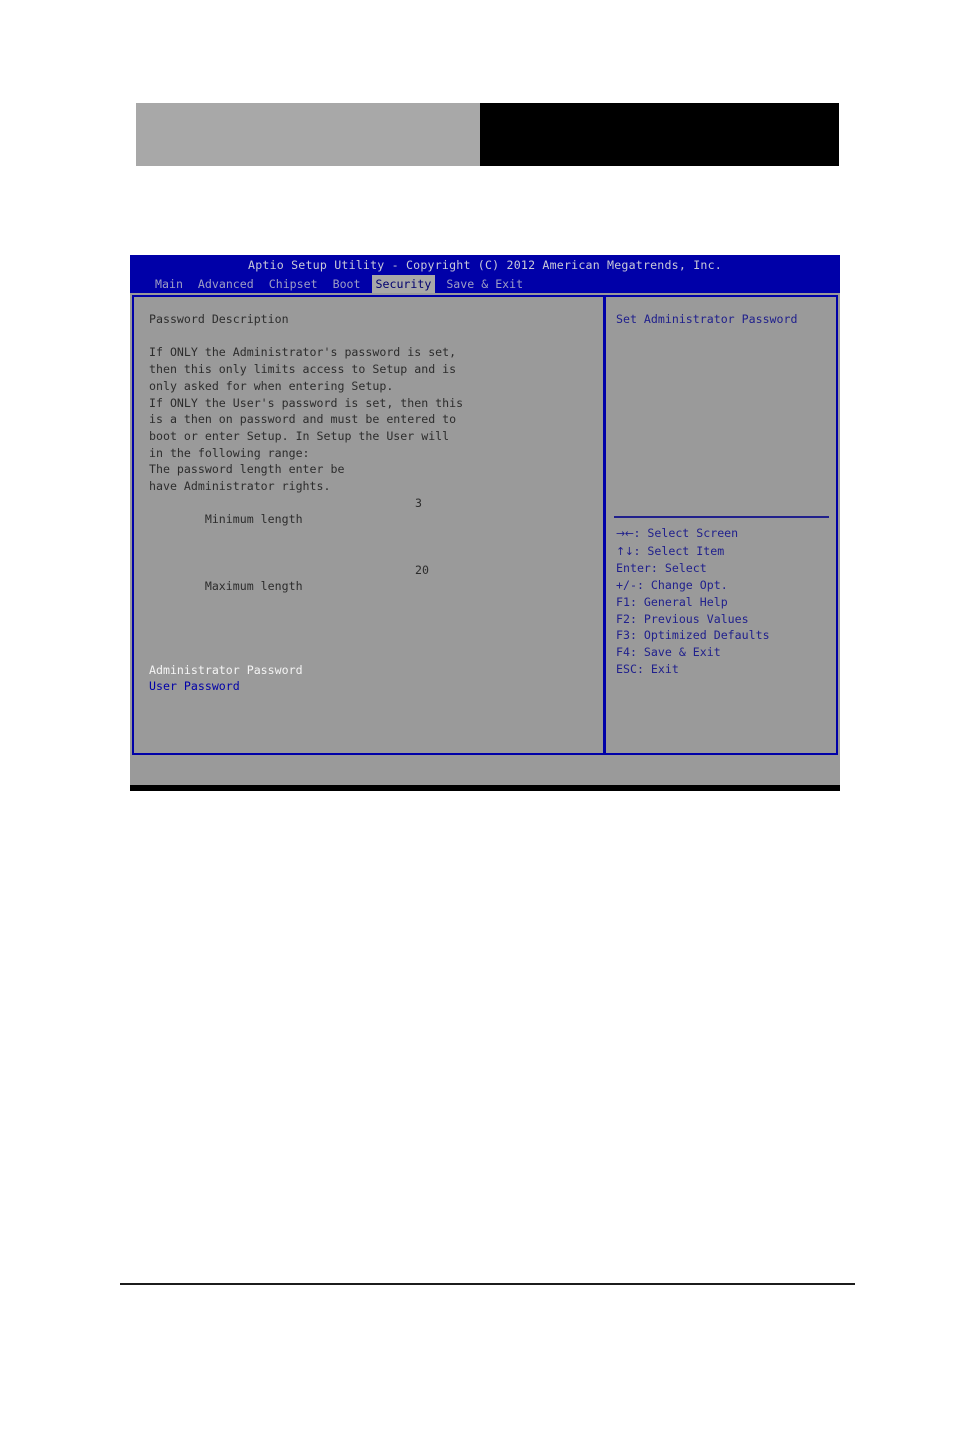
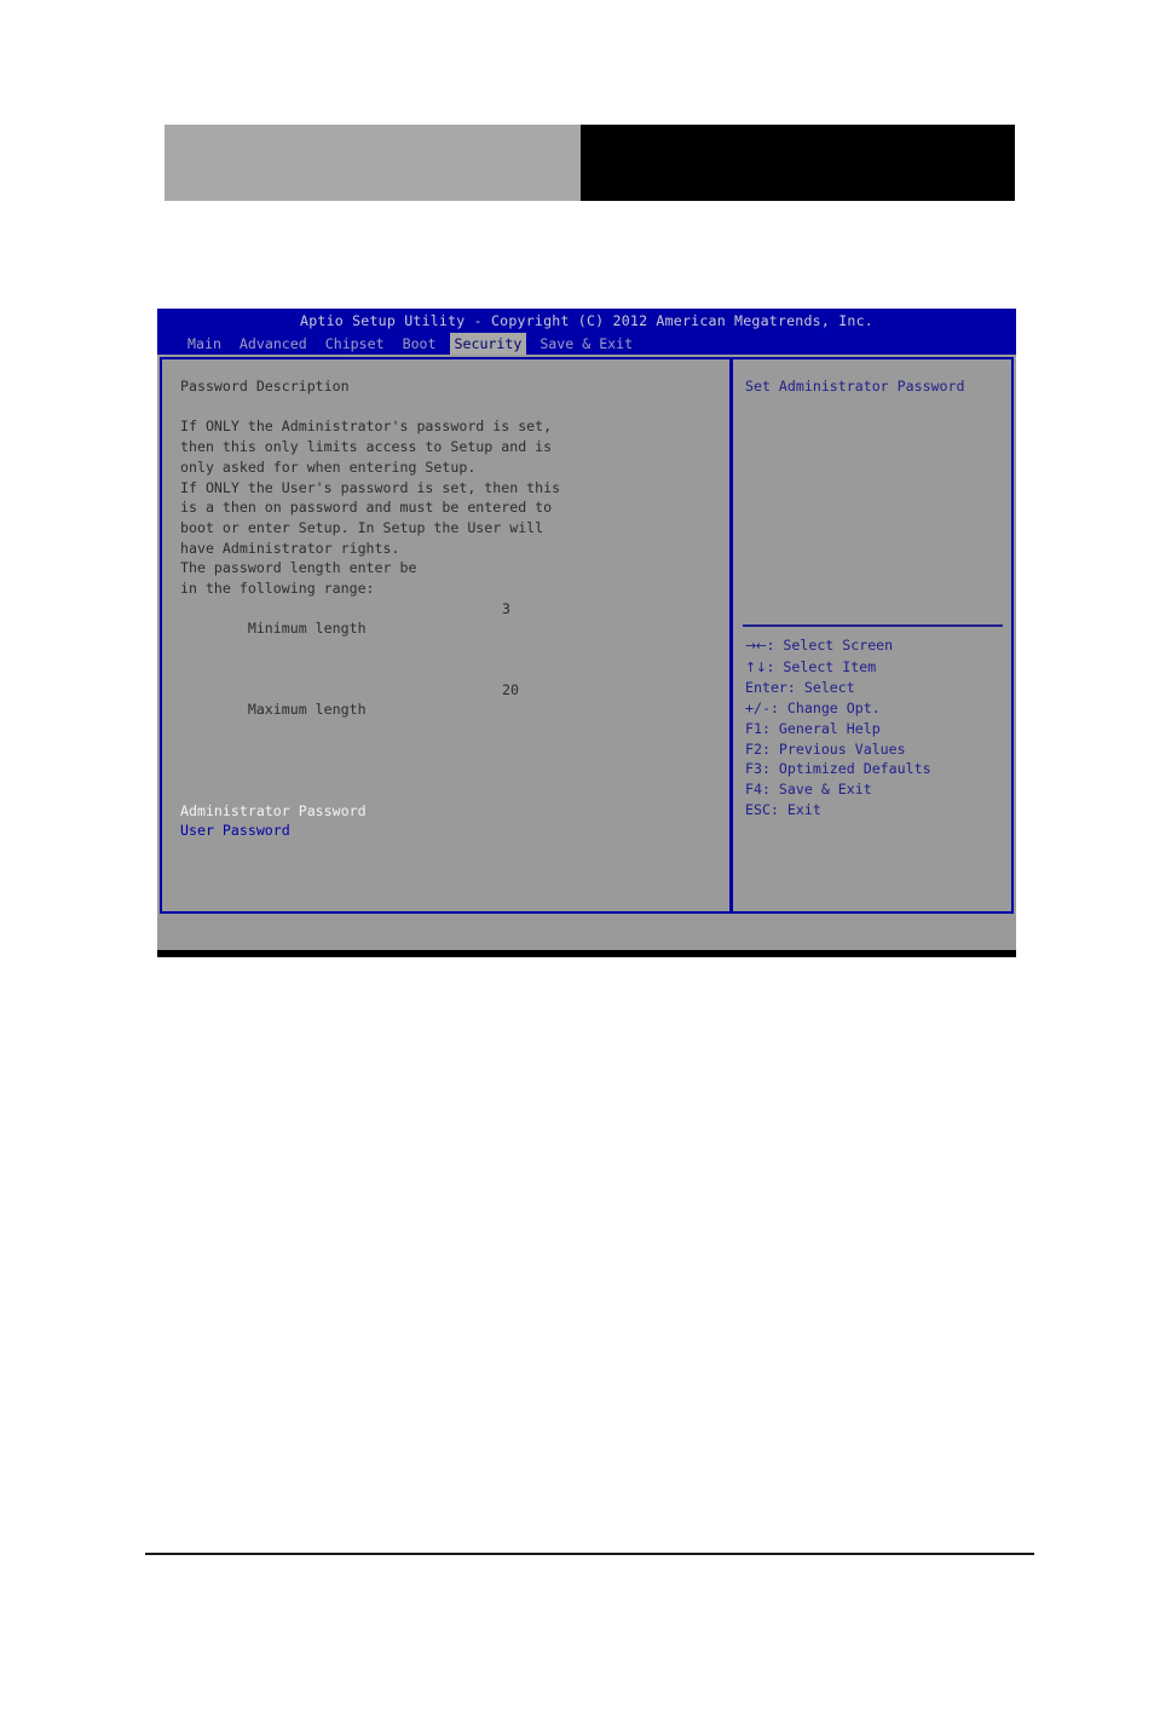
  Aptio Setup Utility - Copyright (C) 2012 American Megatrends, Inc.
  Main Advanced Chipset Boot Security Save & Exit
  Password Description
  If ONLY the Administrator's password is set,
  then this only limits access to Setup and is
  only asked for when entering Setup.
  If ONLY the User's password is set, then this
  is a then on password and must be entered to
  boot or enter Setup. In Setup the User will
- in the following range:
+ have Administrator rights.
  The password length enter be
- have Administrator rights.
+ in the following range:
  Minimum length
  3
  Maximum length
  20
  Administrator Password
  User Password
  Set Administrator Password
  →←: Select Screen
  ↑↓: Select Item
  Enter: Select
  +/-: Change Opt.
  F1: General Help
  F2: Previous Values
  F3: Optimized Defaults
  F4: Save & Exit
  ESC: Exit
